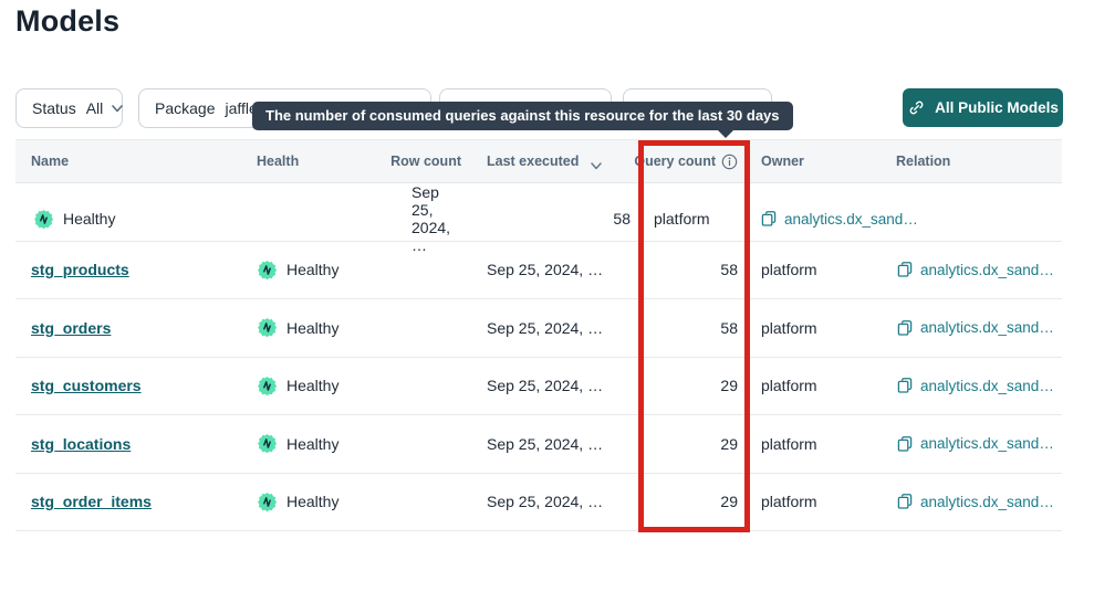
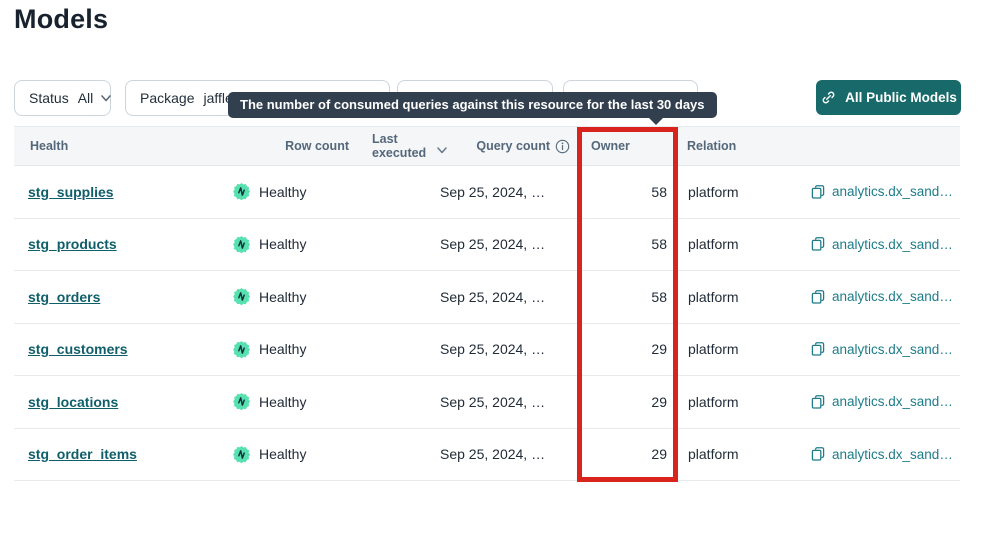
  Models
  Status
  All
  Package
  jaffl
  All Public Models
- Name
  Health
  Row count
  Last executed
  Query count
  Owner
  Relation
+ stg_supplies
  Healthy
  Sep 25, 2024, …
  58
  platform
  analytics.dx_sand…
  stg_products
  Healthy
  Sep 25, 2024, …
  58
  platform
  analytics.dx_sand…
  stg_orders
  Healthy
  Sep 25, 2024, …
  58
  platform
  analytics.dx_sand…
  stg_customers
  Healthy
  Sep 25, 2024, …
  29
  platform
  analytics.dx_sand…
  stg_locations
  Healthy
  Sep 25, 2024, …
  29
  platform
  analytics.dx_sand…
  stg_order_items
  Healthy
  Sep 25, 2024, …
  29
  platform
  analytics.dx_sand…
  The number of consumed queries against this resource for the last 30 days
